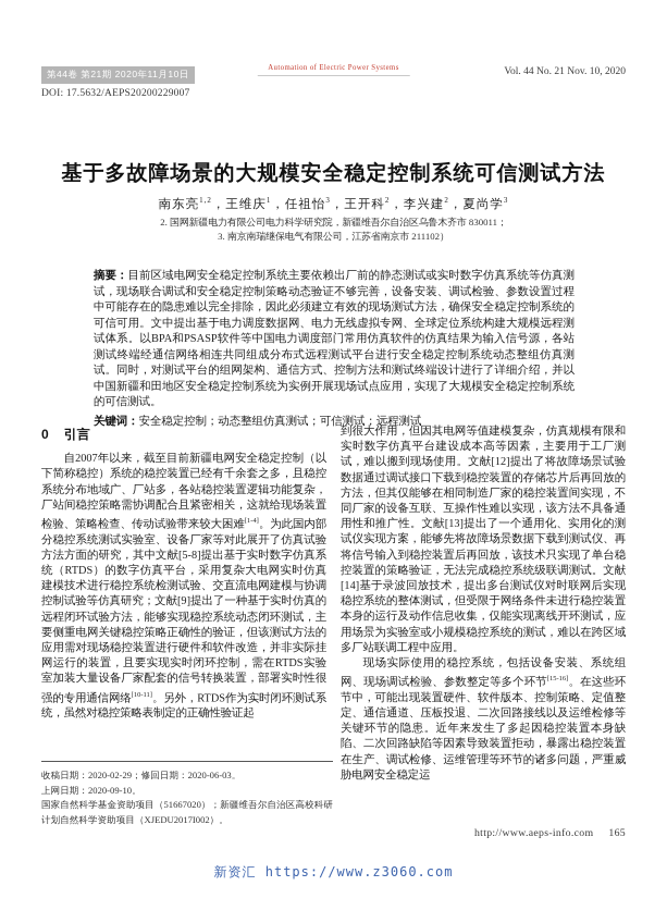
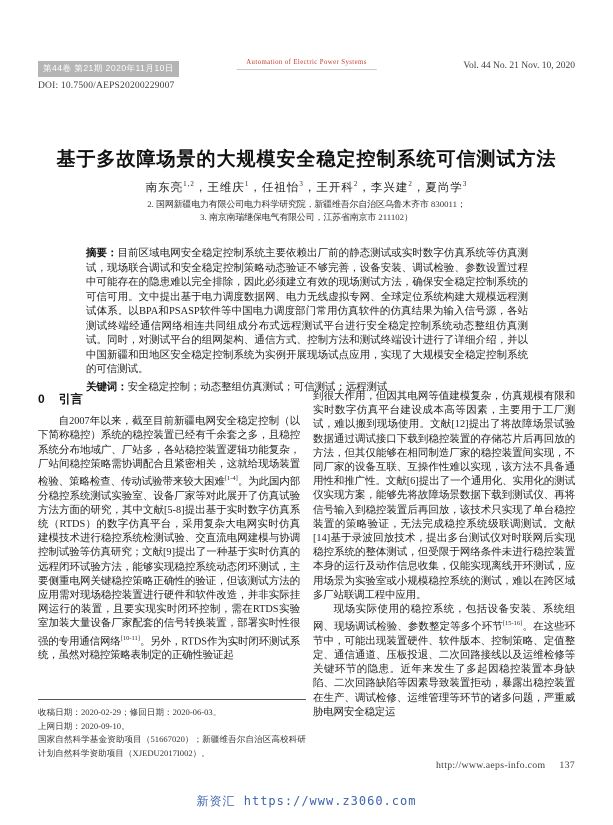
  第44卷 第21期 2020年11月10日
- DOI: 17.5632/AEPS20200229007
+ DOI: 10.7500/AEPS20200229007
  Vol. 44 No. 21 Nov. 10, 2020
  基于多故障场景的大规模安全稳定控制系统可信测试方法
  南东亮1,2，王维庆1，任祖怡3，王开科2，李兴建2，夏尚学3
  2. 国网新疆电力有限公司电力科学研究院，新疆维吾尔自治区乌鲁木齐市 830011；
  3. 南京南瑞继保电气有限公司，江苏省南京市 211102）
  摘要：目前区域电网安全稳定控制系统主要依赖出厂前的静态测试或实时数字仿真系统等仿真测试，现场联合调试和安全稳定控制策略动态验证不够完善，设备安装、调试检验、参数设置过程中可能存在的隐患难以完全排除，因此必须建立有效的现场测试方法，确保安全稳定控制系统的可信可用。文中提出基于电力调度数据网、电力无线虚拟专网、全球定位系统构建大规模远程测试体系。以BPA和PSASP软件等中国电力调度部门常用仿真软件的仿真结果为输入信号源，各站测试终端经通信网络相连共同组成分布式远程测试平台进行安全稳定控制系统动态整组仿真测试。同时，对测试平台的组网架构、通信方式、控制方法和测试终端设计进行了详细介绍，并以中国新疆和田地区安全稳定控制系统为实例开展现场试点应用，实现了大规模安全稳定控制系统的可信测试。
  关键词：安全稳定控制；动态整组仿真测试；可信测试；远程测试
  0 引言
  自2007年以来，截至目前新疆电网安全稳定控制（以下简称稳控）系统的稳控装置已经有千余套之多，且稳控系统分布地域广、厂站多，各站稳控装置逻辑功能复杂，厂站间稳控策略需协调配合且紧密相关，这就给现场装置检验、策略检查、传动试验带来较大困难 。为此国内部分稳控系统测试实验室、设备厂家等对此展开了仿真试验方法方面的研究，其中文献[5-8]提出基于实时数字仿真系统（RTDS）的数字仿真平台，采用复杂大电网实时仿真建模技术进行稳控系统检测试验、交直流电网建模与协调控制试验等仿真研究；文献[9]提出了一种基于实时仿真的远程闭环试验方法，能够实现稳控系统动态闭环测试，主要侧重电网关键稳控策略正确性的验证，但该测试方法的应用需对现场稳控装置进行硬件和软件改造，并非实际挂网运行的装置，且要实现实时闭环控制，需在RTDS实验室加装大量设备厂家配套的信号转换装置，部署实时性很强的专用通信网络 。另外，RTDS作为实时闭环测试系统，虽然对稳控策略表制定的正确性验证起
- 到很大作用，但因其电网等值建模复杂，仿真规模有限和实时数字仿真平台建设成本高等因素，主要用于工厂测试，难以搬到现场使用。文献[12]提出了将故障场景试验数据通过调试接口下载到稳控装置的存储芯片后再回放的方法，但其仅能够在相同制造厂家的稳控装置间实现，不同厂家的设备互联、互操作性难以实现，该方法不具备通用性和推广性。文献[13]提出了一个通用化、实用化的测试仪实现方案，能够先将故障场景数据下载到测试仪、再将信号输入到稳控装置后再回放，该技术只实现了单台稳控装置的策略验证，无法完成稳控系统级联调测试。文献[14]基于录波回放技术，提出多台测试仪对时联网后实现稳控系统的整体测试，但受限于网络条件未进行稳控装置本身的运行及动作信息收集，仅能实现离线开环测试，应用场景为实验室或小规模稳控系统的测试，难以在跨区域多厂站联调工程中应用。
+ 到很大作用，但因其电网等值建模复杂，仿真规模有限和实时数字仿真平台建设成本高等因素，主要用于工厂测试，难以搬到现场使用。文献[12]提出了将故障场景试验数据通过调试接口下载到稳控装置的存储芯片后再回放的方法，但其仅能够在相同制造厂家的稳控装置间实现，不同厂家的设备互联、互操作性难以实现，该方法不具备通用性和推广性。文献[6]提出了一个通用化、实用化的测试仪实现方案，能够先将故障场景数据下载到测试仪、再将信号输入到稳控装置后再回放，该技术只实现了单台稳控装置的策略验证，无法完成稳控系统级联调测试。文献[14]基于录波回放技术，提出多台测试仪对时联网后实现稳控系统的整体测试，但受限于网络条件未进行稳控装置本身的运行及动作信息收集，仅能实现离线开环测试，应用场景为实验室或小规模稳控系统的测试，难以在跨区域多厂站联调工程中应用。
  现场实际使用的稳控系统，包括设备安装、系统组网、现场调试检验、参数整定等多个环节 。在这些环节中，可能出现装置硬件、软件版本、控制策略、定值整定、通信通道、压板投退、二次回路接线以及运维检修等关键环节的隐患。近年来发生了多起因稳控装置本身缺陷、二次回路缺陷等因素导致装置拒动，暴露出稳控装置在生产、调试检修、运维管理等环节的诸多问题，严重威胁电网安全稳定运
  收稿日期：2020-02-29；修回日期：2020-06-03。
  上网日期：2020-09-10。
  国家自然科学基金资助项目（51667020）；新疆维吾尔自治区高校科研计划自然科学资助项目（XJEDU2017I002）。
- http://www.aeps-info.com 165
+ http://www.aeps-info.com 137
  新资汇 https://www.z3060.com
